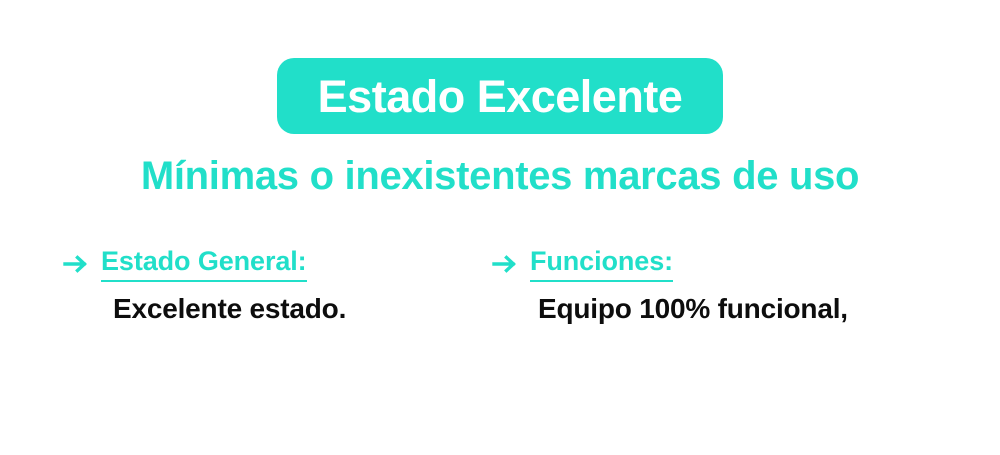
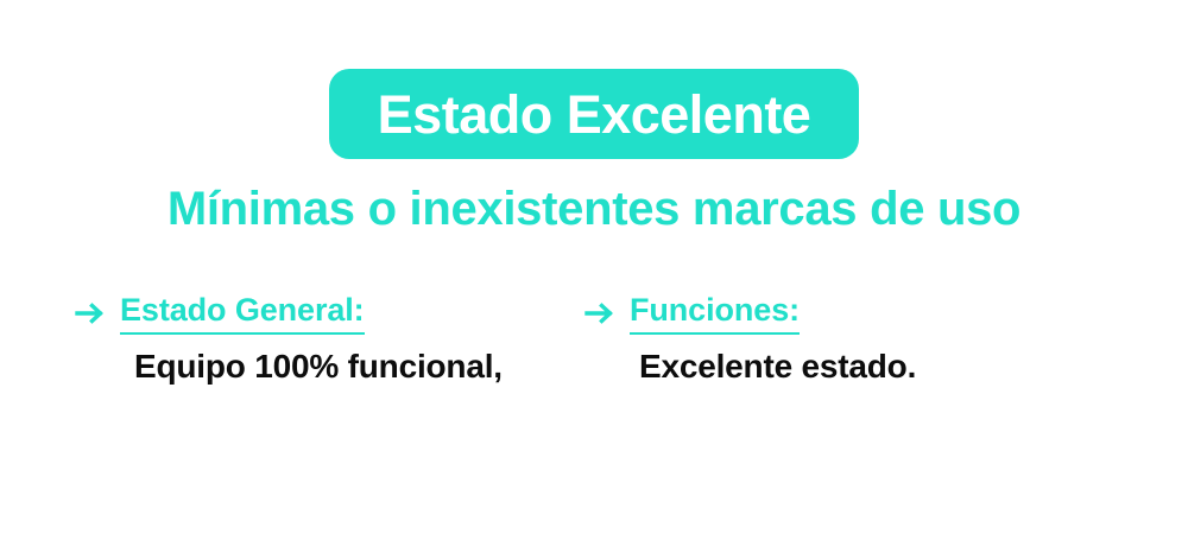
  Estado Excelente
  Mínimas o inexistentes marcas de uso
  Estado General:
- Excelente estado.
+ Equipo 100% funcional,
  Funciones:
- Equipo 100% funcional,
+ Excelente estado.
